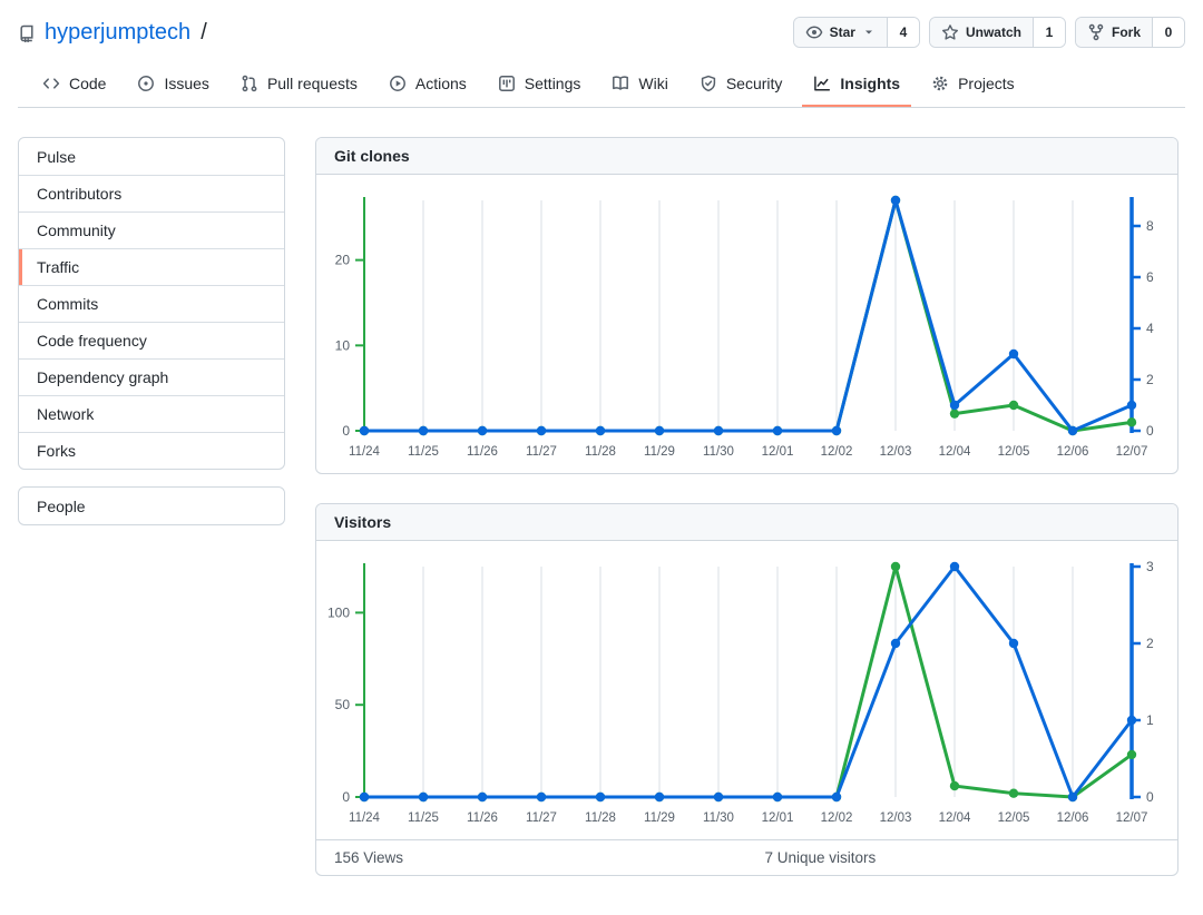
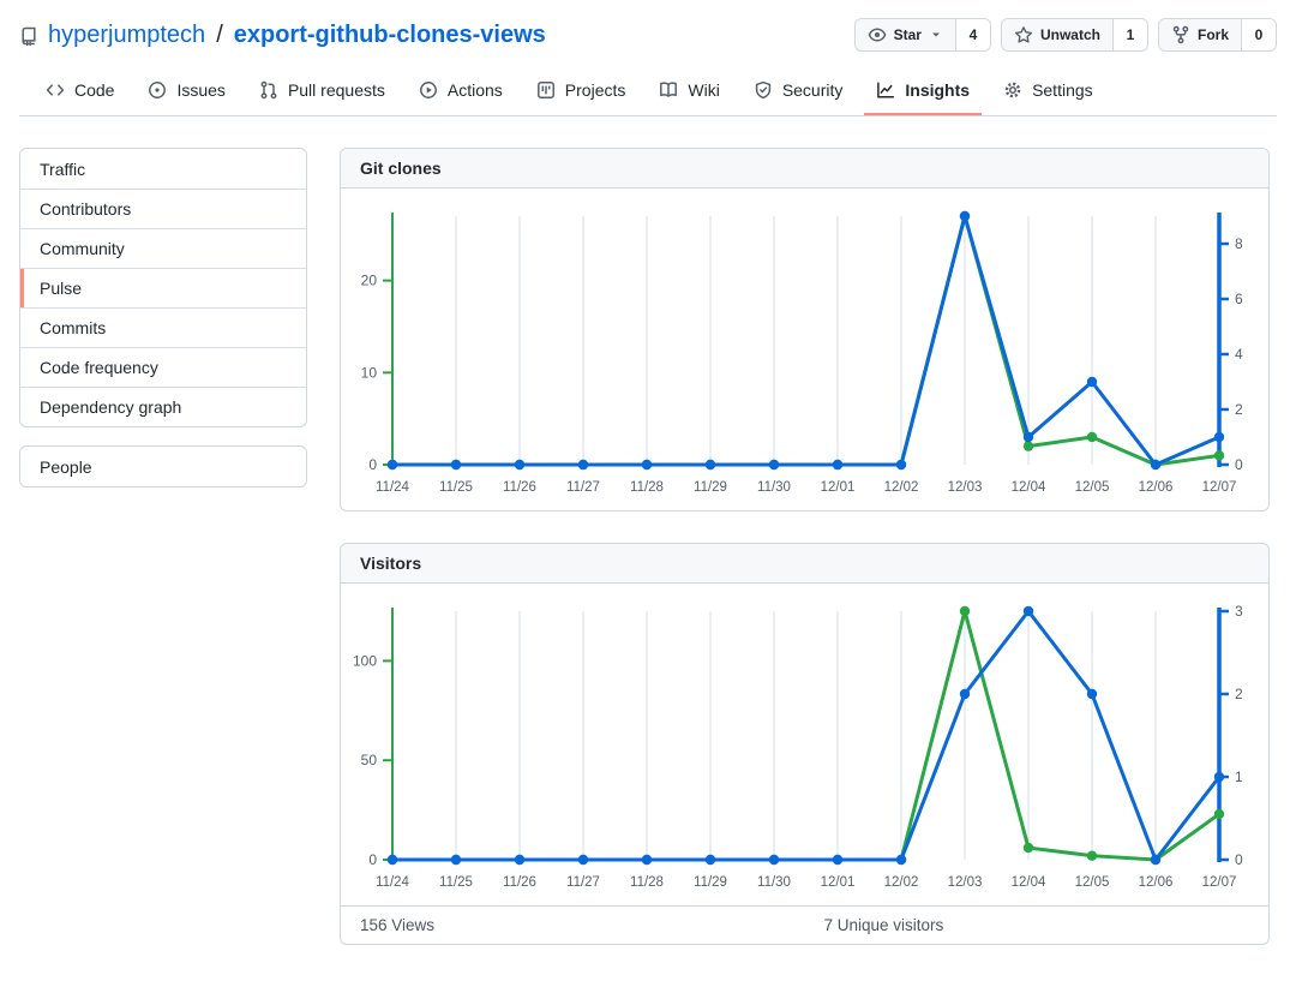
  hyperjumptech
  /
+ export-github-clones-views
  Star
  4
  Unwatch
  1
  Fork
  0
  Code
  Issues
  Pull requests
  Actions
- Settings
+ Projects
  Wiki
  Security
  Insights
- Projects
+ Settings
- Pulse
+ Traffic
  Contributors
  Community
- Traffic
+ Pulse
  Commits
  Code frequency
  Dependency graph
- Network
- Forks
  People
  Git clones
  11/24
  11/25
  11/26
  11/27
  11/28
  11/29
  11/30
  12/01
  12/02
  12/03
  12/04
  12/05
  12/06
  12/07
  0
  10
  20
  0
  2
  4
  6
  8
  Visitors
  11/24
  11/25
  11/26
  11/27
  11/28
  11/29
  11/30
  12/01
  12/02
  12/03
  12/04
  12/05
  12/06
  12/07
  0
  50
  100
  0
  1
  2
  3
  156 Views
  7 Unique visitors
